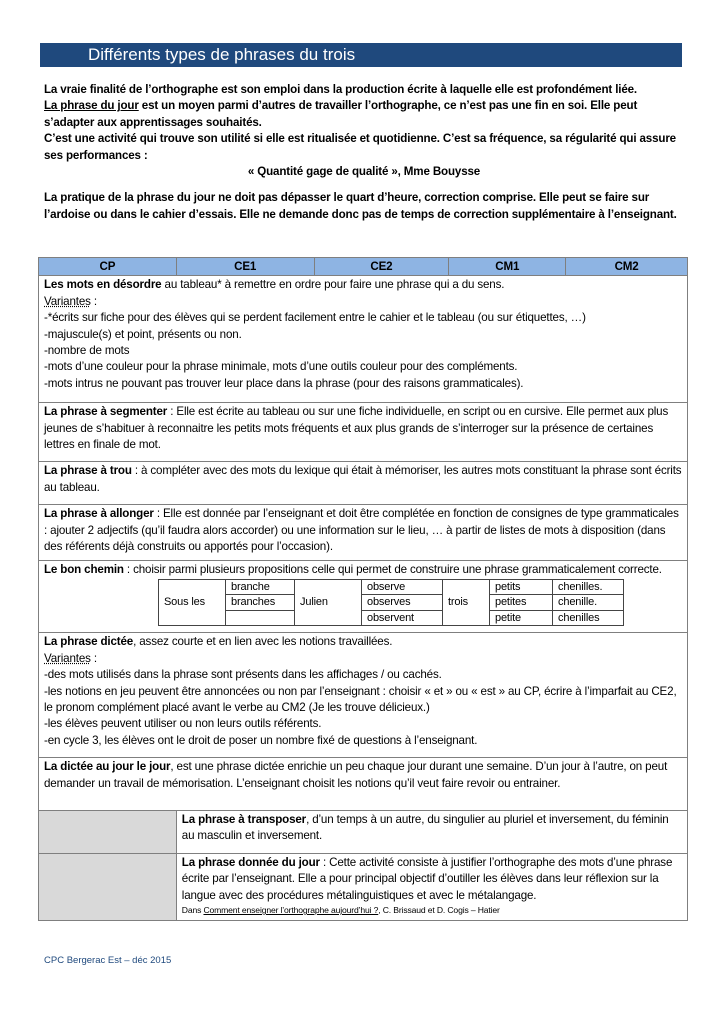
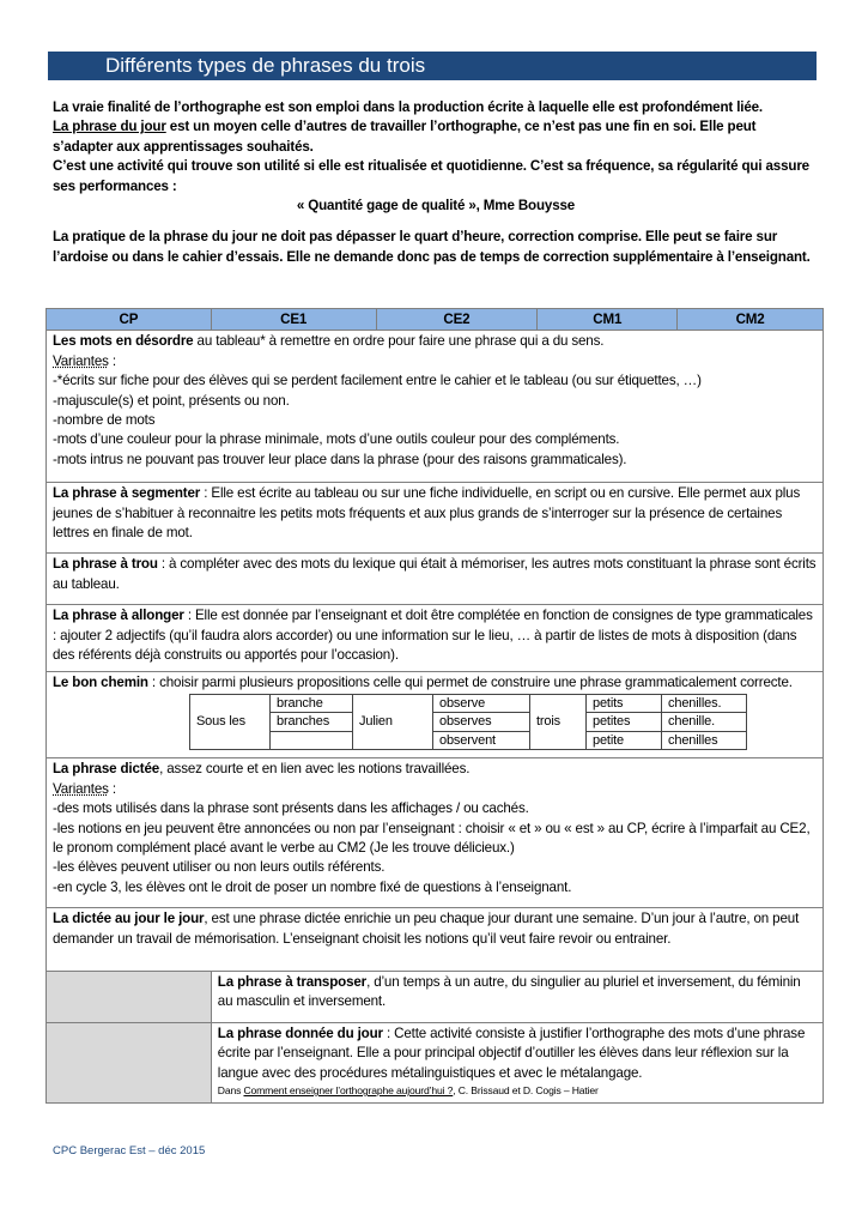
  Différents types de phrases du trois
  La vraie finalité de l’orthographe est son emploi dans la production écrite à laquelle elle est profondément liée.
- La phrase du jour est un moyen parmi d’autres de travailler l’orthographe, ce n’est pas une fin en soi. Elle peut s’adapter aux apprentissages souhaités.
+ La phrase du jour est un moyen celle d’autres de travailler l’orthographe, ce n’est pas une fin en soi. Elle peut s’adapter aux apprentissages souhaités.
  C’est une activité qui trouve son utilité si elle est ritualisée et quotidienne. C’est sa fréquence, sa régularité qui assure ses performances :
  « Quantité gage de qualité », Mme Bouysse
  La pratique de la phrase du jour ne doit pas dépasser le quart d’heure, correction comprise. Elle peut se faire sur l’ardoise ou dans le cahier d’essais. Elle ne demande donc pas de temps de correction supplémentaire à l’enseignant.
  CP	CE1	CE2	CM1	CM2
  Les mots en désordre au tableau* à remettre en ordre pour faire une phrase qui a du sens. Variantes : -*écrits sur fiche pour des élèves qui se perdent facilement entre le cahier et le tableau (ou sur étiquettes, …) -majuscule(s) et point, présents ou non. -nombre de mots -mots d’une couleur pour la phrase minimale, mots d’une outils couleur pour des compléments. -mots intrus ne pouvant pas trouver leur place dans la phrase (pour des raisons grammaticales).
  La phrase à segmenter : Elle est écrite au tableau ou sur une fiche individuelle, en script ou en cursive. Elle permet aux plus jeunes de s’habituer à reconnaitre les petits mots fréquents et aux plus grands de s’interroger sur la présence de certaines lettres en finale de mot.
  La phrase à trou : à compléter avec des mots du lexique qui était à mémoriser, les autres mots constituant la phrase sont écrits au tableau.
  La phrase à allonger : Elle est donnée par l’enseignant et doit être complétée en fonction de consignes de type grammaticales : ajouter 2 adjectifs (qu’il faudra alors accorder) ou une information sur le lieu, … à partir de listes de mots à disposition (dans des référents déjà construits ou apportés pour l’occasion).
  Le bon chemin : choisir parmi plusieurs propositions celle qui permet de construire une phrase grammaticalement correcte.
  Sous les	branche	Julien	observe	trois	petits	chenilles.
  branches	observes	petites	chenille.
  	observent	petite	chenilles
  La phrase dictée, assez courte et en lien avec les notions travaillées. Variantes : -des mots utilisés dans la phrase sont présents dans les affichages / ou cachés. -les notions en jeu peuvent être annoncées ou non par l’enseignant : choisir « et » ou « est » au CP, écrire à l’imparfait au CE2, le pronom complément placé avant le verbe au CM2 (Je les trouve délicieux.) -les élèves peuvent utiliser ou non leurs outils référents. -en cycle 3, les élèves ont le droit de poser un nombre fixé de questions à l’enseignant.
  La dictée au jour le jour, est une phrase dictée enrichie un peu chaque jour durant une semaine. D’un jour à l’autre, on peut demander un travail de mémorisation. L’enseignant choisit les notions qu’il veut faire revoir ou entrainer.
  	La phrase à transposer, d’un temps à un autre, du singulier au pluriel et inversement, du féminin au masculin et inversement.
  	La phrase donnée du jour : Cette activité consiste à justifier l’orthographe des mots d’une phrase écrite par l’enseignant. Elle a pour principal objectif d’outiller les élèves dans leur réflexion sur la langue avec des procédures métalinguistiques et avec le métalangage. Dans Comment enseigner l’orthographe aujourd’hui ?, C. Brissaud et D. Cogis – Hatier
  CPC Bergerac Est – déc 2015
